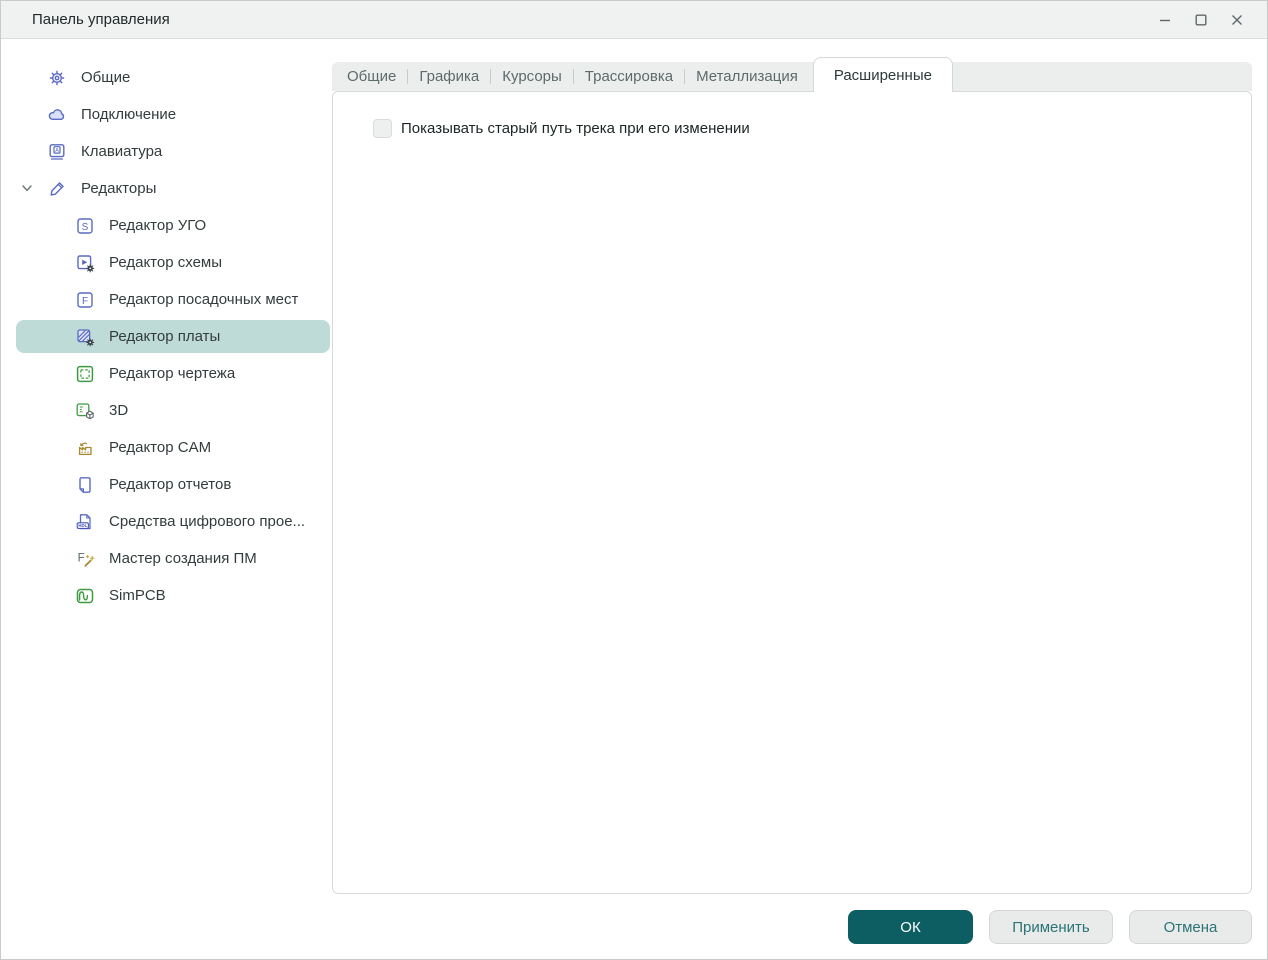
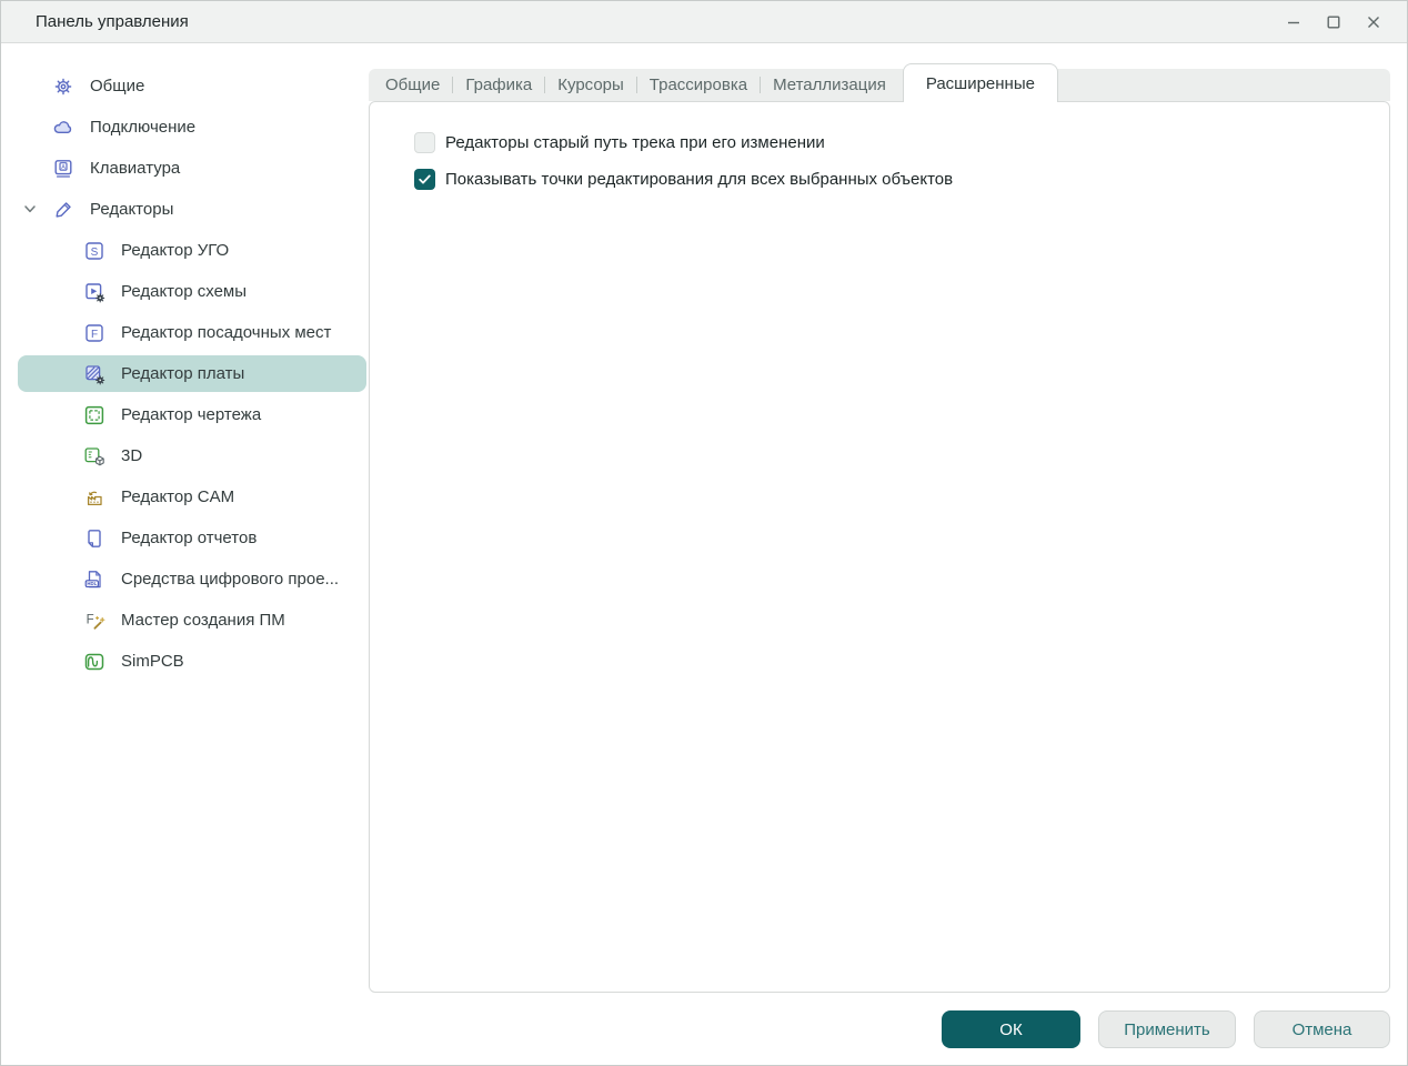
  Панель управления
  Общие
  Подключение
  Клавиатура
  Редакторы
  S
  Редактор УГО
  Редактор схемы
  F
  Редактор посадочных мест
  Редактор платы
  Редактор чертежа
  3D
  Редактор CAM
  Редактор отчетов
  Средства цифрового прое...
  F
  Мастер создания ПМ
  SimPCB
  Общие
  Графика
  Курсоры
  Трассировка
  Металлизация
  Расширенные
- Показывать старый путь трека при его изменении
+ Редакторы старый путь трека при его изменении
+ Показывать точки редактирования для всех выбранных объектов
  ОК
  Применить
  Отмена
